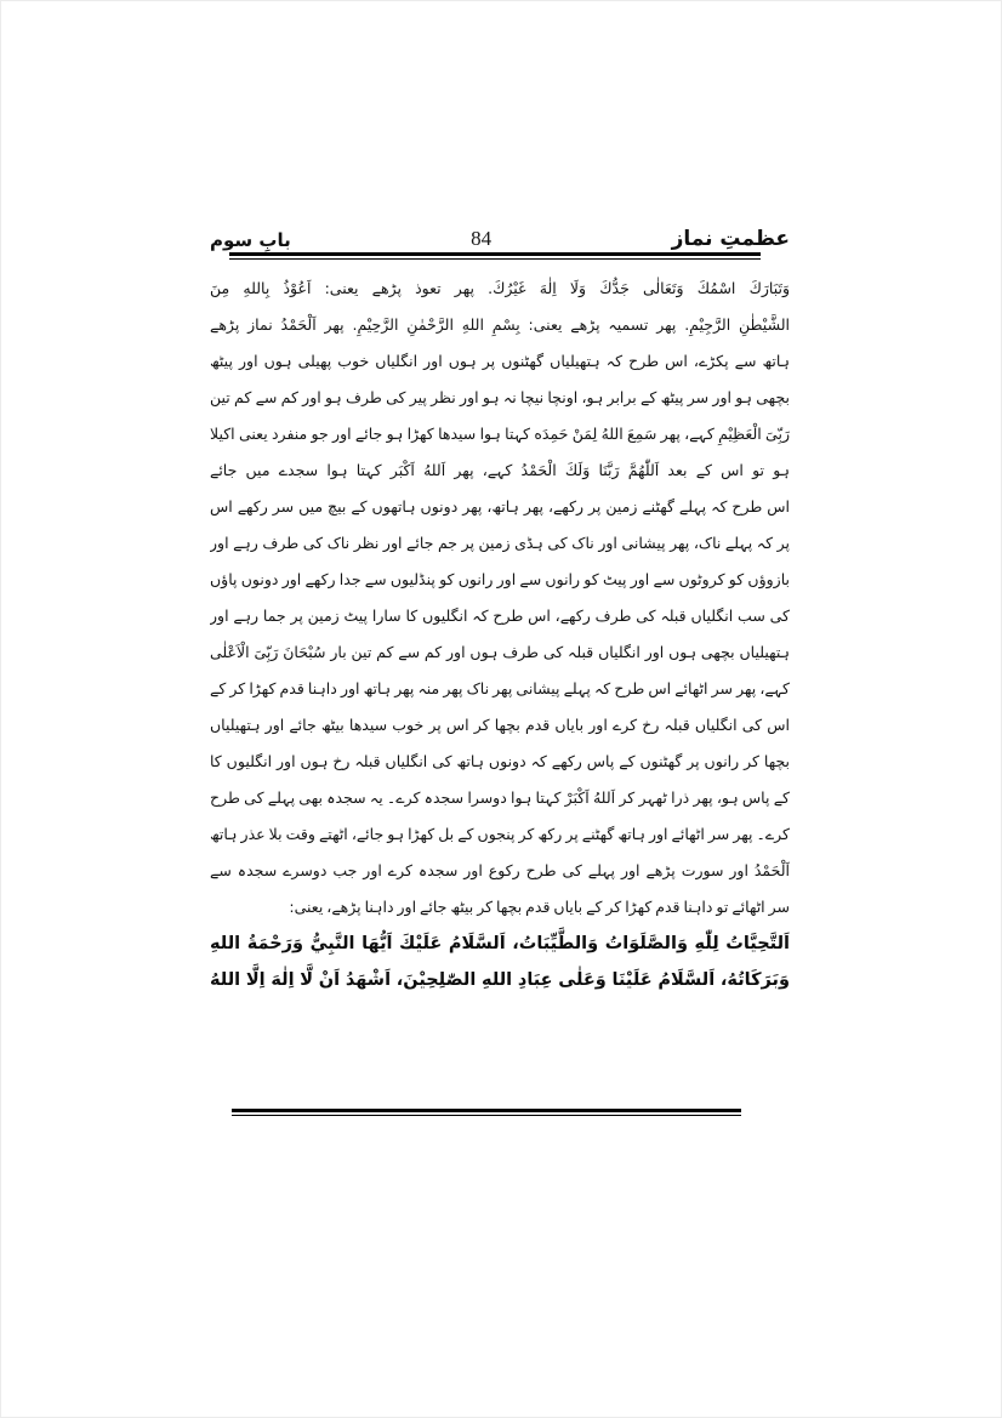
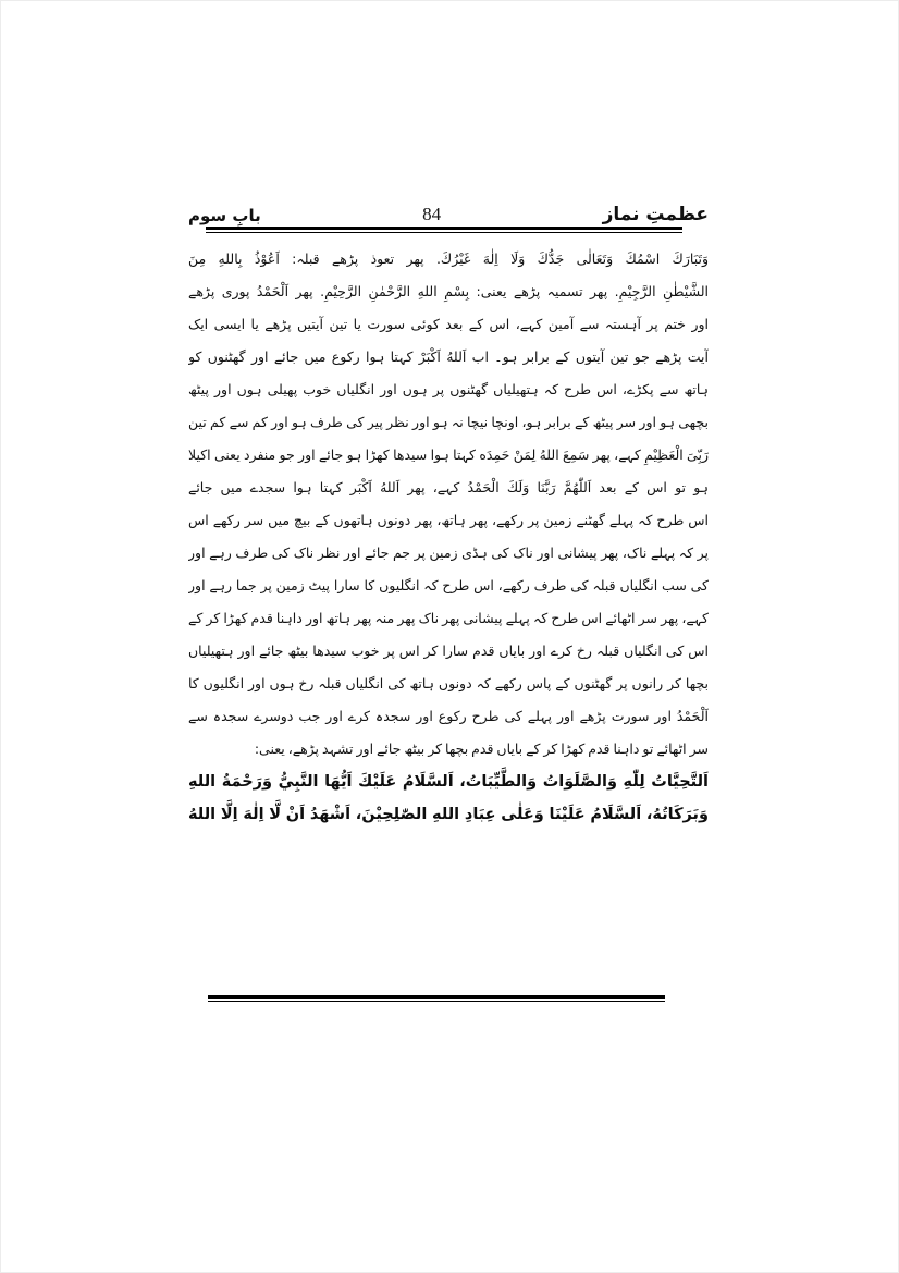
  عظمتِ نماز
  84
  بابِ سوم
- وَتَبَارَكَ اسْمُكَ وَتَعَالٰى جَدُّكَ وَلَا اِلٰهَ غَيْرُكَ. پھر تعوذ پڑھے یعنی: اَعُوْذُ بِاللهِ مِنَ
+ وَتَبَارَكَ اسْمُكَ وَتَعَالٰى جَدُّكَ وَلَا اِلٰهَ غَيْرُكَ. پھر تعوذ پڑھے قبلہ: اَعُوْذُ بِاللهِ مِنَ
- الشَّيْطٰنِ الرَّجِيْمِ. پھر تسمیہ پڑھے یعنی: بِسْمِ اللهِ الرَّحْمٰنِ الرَّحِيْمِ. پھر اَلْحَمْدُ نماز پڑھے
+ الشَّيْطٰنِ الرَّجِيْمِ. پھر تسمیہ پڑھے یعنی: بِسْمِ اللهِ الرَّحْمٰنِ الرَّحِيْمِ. پھر اَلْحَمْدُ پوری پڑھے
+ اور ختم پر آہستہ سے آمین کہے، اس کے بعد کوئی سورت یا تین آیتیں پڑھے یا ایسی ایک
+ آیت پڑھے جو تین آیتوں کے برابر ہو۔ اب اَللهُ اَكْبَرْ کہتا ہوا رکوع میں جائے اور گھٹنوں کو
  ہاتھ سے پکڑے، اس طرح کہ ہتھیلیاں گھٹنوں پر ہوں اور انگلیاں خوب پھیلی ہوں اور پیٹھ
  بچھی ہو اور سر پیٹھ کے برابر ہو، اونچا نیچا نہ ہو اور نظر پیر کی طرف ہو اور کم سے کم تین
  رَبِّیَ الْعَظِيْمِ کہے، پھر سَمِعَ اللهُ لِمَنْ حَمِدَه کہتا ہوا سیدھا کھڑا ہو جائے اور جو منفرد یعنی اکیلا
  ہو تو اس کے بعد اَللّٰهُمَّ رَبَّنَا وَلَكَ الْحَمْدُ کہے، پھر اَللهُ اَكْبَر کہتا ہوا سجدے میں جائے
  اس طرح کہ پہلے گھٹنے زمین پر رکھے، پھر ہاتھ، پھر دونوں ہاتھوں کے بیچ میں سر رکھے اس
  پر کہ پہلے ناک، پھر پیشانی اور ناک کی ہڈی زمین پر جم جائے اور نظر ناک کی طرف رہے اور
- بازوؤں کو کروٹوں سے اور پیٹ کو رانوں سے اور رانوں کو پنڈلیوں سے جدا رکھے اور دونوں پاؤں
  کی سب انگلیاں قبلہ کی طرف رکھے، اس طرح کہ انگلیوں کا سارا پیٹ زمین پر جما رہے اور
- ہتھیلیاں بچھی ہوں اور انگلیاں قبلہ کی طرف ہوں اور کم سے کم تین بار سُبْحَانَ رَبِّیَ الْاَعْلٰی
  کہے، پھر سر اٹھائے اس طرح کہ پہلے پیشانی پھر ناک پھر منہ پھر ہاتھ اور داہنا قدم کھڑا کر کے
- اس کی انگلیاں قبلہ رخ کرے اور بایاں قدم بچھا کر اس پر خوب سیدھا بیٹھ جائے اور ہتھیلیاں
+ اس کی انگلیاں قبلہ رخ کرے اور بایاں قدم سارا کر اس پر خوب سیدھا بیٹھ جائے اور ہتھیلیاں
  بچھا کر رانوں پر گھٹنوں کے پاس رکھے کہ دونوں ہاتھ کی انگلیاں قبلہ رخ ہوں اور انگلیوں کا
- کے پاس ہو، پھر ذرا ٹھہر کر اَللهُ اَكْبَرْ کہتا ہوا دوسرا سجدہ کرے۔ یہ سجدہ بھی پہلے کی طرح
- کرے۔ پھر سر اٹھائے اور ہاتھ گھٹنے پر رکھ کر پنجوں کے بل کھڑا ہو جائے، اٹھتے وقت بلا عذر ہاتھ
  اَلْحَمْدُ اور سورت پڑھے اور پہلے کی طرح رکوع اور سجدہ کرے اور جب دوسرے سجدہ سے
- سر اٹھائے تو داہنا قدم کھڑا کر کے بایاں قدم بچھا کر بیٹھ جائے اور داہنا پڑھے، یعنی:
+ سر اٹھائے تو داہنا قدم کھڑا کر کے بایاں قدم بچھا کر بیٹھ جائے اور تشہد پڑھے، یعنی:
  اَلتَّحِيَّاتُ لِلّٰهِ وَالصَّلَوَاتُ وَالطَّيِّبَاتُ، اَلسَّلَامُ عَلَيْكَ اَيُّهَا النَّبِيُّ وَرَحْمَةُ اللهِ
  وَبَرَكَاتُهُ، اَلسَّلَامُ عَلَيْنَا وَعَلٰى عِبَادِ اللهِ الصّٰلِحِيْنَ، اَشْهَدُ اَنْ لَّا اِلٰهَ اِلَّا اللهُ
